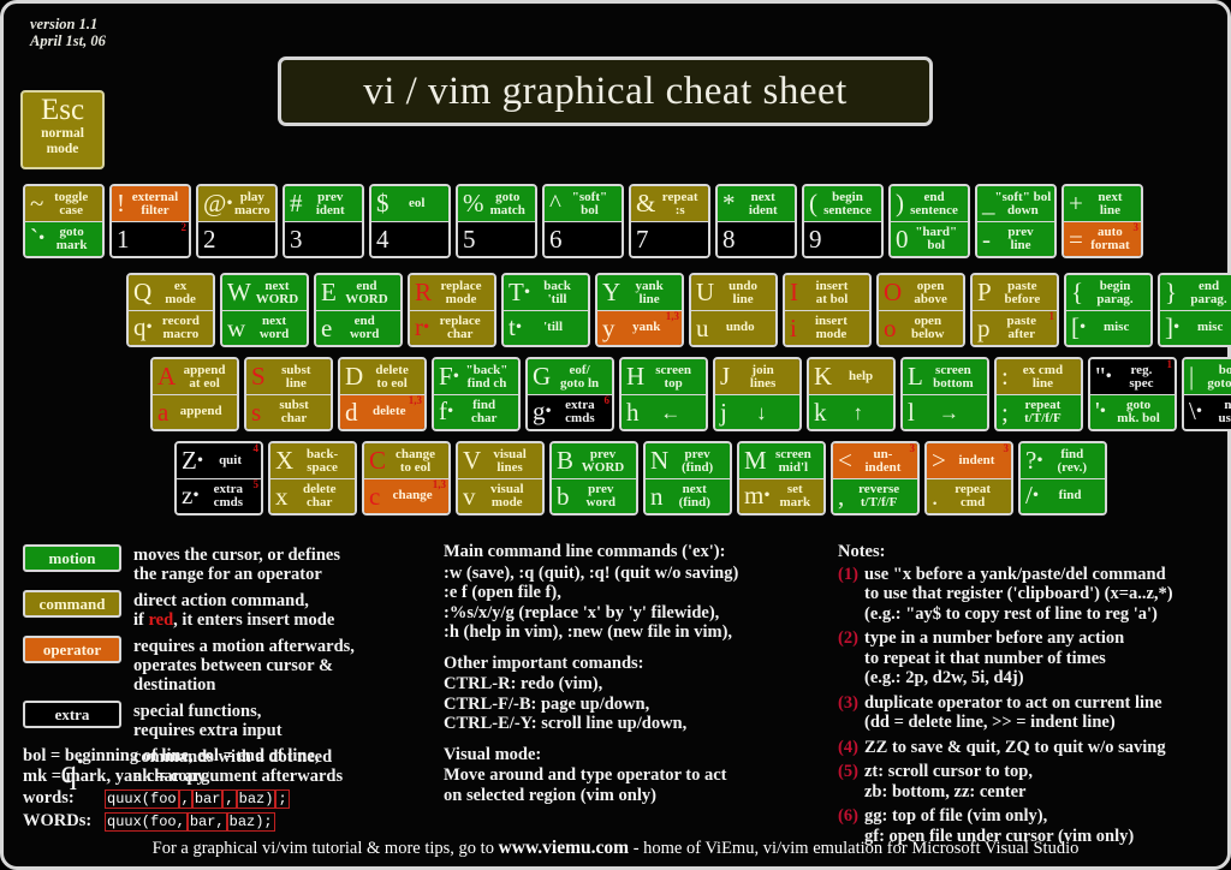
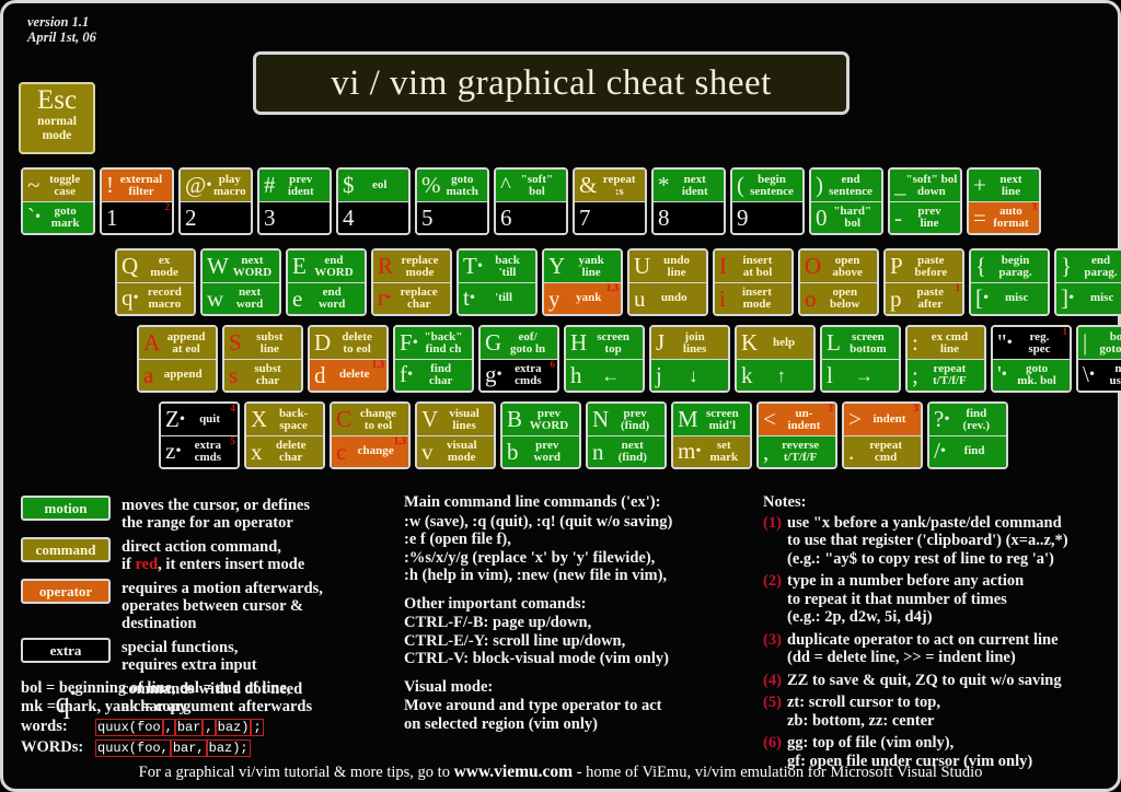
  version 1.1
  April 1st, 06
  vi / vim graphical cheat sheet
  Esc
  normal
  mode
  motion
  moves the cursor, or defines
  the range for an operator
  command
  direct action command,
  if red, it enters insert mode
  operator
  requires a motion afterwards,
  operates between cursor &
  destination
  extra
  special functions,
  requires extra input
  q•
  commands with a dot need
  a char argument afterwards
  bol = beginning of line, eol = end of line,
  mk = mark, yank = copy
  words:
  quux(foo , bar , baz) ;
  WORDs:
  quux(foo, bar, baz);
  Main command line commands ('ex'):
  :w (save), :q (quit), :q! (quit w/o saving)
  :e f (open file f),
  :%s/x/y/g (replace 'x' by 'y' filewide),
  :h (help in vim), :new (new file in vim),
  Other important comands:
- CTRL-R: redo (vim),
  CTRL-F/-B: page up/down,
  CTRL-E/-Y: scroll line up/down,
+ CTRL-V: block-visual mode (vim only)
  Visual mode:
  Move around and type operator to act
  on selected region (vim only)
  Notes:
  (1)
  use "x before a yank/paste/del command
  to use that register ('clipboard') (x=a..z,*)
  (e.g.: "ay$ to copy rest of line to reg 'a')
  (2)
  type in a number before any action
  to repeat it that number of times
  (e.g.: 2p, d2w, 5i, d4j)
  (3)
  duplicate operator to act on current line
  (dd = delete line, >> = indent line)
  (4)
  ZZ to save & quit, ZQ to quit w/o saving
  (5)
  zt: scroll cursor to top,
  zb: bottom, zz: center
  (6)
  gg: top of file (vim only),
  gf: open file under cursor (vim only)
  For a graphical vi/vim tutorial & more tips, go to www.viemu.com - home of ViEmu, vi/vim emulation for Microsoft Visual Studio
  ~
  toggle
  case
  `•
  goto
  mark
  !
  external
  filter
  1
  2
  @•
  play
  macro
  2
  #
  prev
  ident
  3
  $
  eol
  4
  %
  goto
  match
  5
  ^
  "soft"
  bol
  6
  &
  repeat
  :s
  7
  *
  next
  ident
  8
  (
  begin
  sentence
  9
  )
  end
  sentence
  0
  "hard"
  bol
  _
  "soft" bol
  down
  -
  prev
  line
  +
  next
  line
  =
  auto
  format
  3
  Q
  ex
  mode
  q•
  record
  macro
  W
  next
  WORD
  w
  next
  word
  E
  end
  WORD
  e
  end
  word
  R
  replace
  mode
  r•
  replace
  char
  T•
  back
  'till
  t•
  'till
  Y
  yank
  line
  y
  yank
  1,3
  U
  undo
  line
  u
  undo
  I
  insert
  at bol
  i
  insert
  mode
  O
  open
  above
  o
  open
  below
  P
  paste
  before
  p
  paste
  after
  1
  {
  begin
  parag.
  [•
  misc
  }
  end
  parag.
  ]•
  misc
  A
  append
  at eol
  a
  append
  S
  subst
  line
  s
  subst
  char
  D
  delete
  to eol
  d
  delete
  1,3
  F•
  "back"
  find ch
  f•
  find
  char
  G
  eof/
  goto ln
  g•
  extra
  cmds
  6
  H
  screen
  top
  h
  ←
  J
  join
  lines
  j
  ↓
  K
  help
  k
  ↑
  L
  screen
  bottom
  l
  →
  :
  ex cmd
  line
  ;
  repeat
  t/T/f/F
  "•
  reg.
  spec
  1
  '•
  goto
  mk. bol
  |
  \•
  Z•
  quit
  4
  z•
  extra
  cmds
  5
  X
  back-
  space
  x
  delete
  char
  C
  change
  to eol
  c
  change
  1,3
  V
  visual
  lines
  v
  visual
  mode
  B
  prev
  WORD
  b
  prev
  word
  N
  prev
  (find)
  n
  next
  (find)
  M
  screen
  mid'l
  m•
  set
  mark
  <
  un-
  indent
  3
  ,
  reverse
  t/T/f/F
  >
  indent
  3
  .
  repeat
  cmd
  ?•
  find
  (rev.)
  /•
  find
